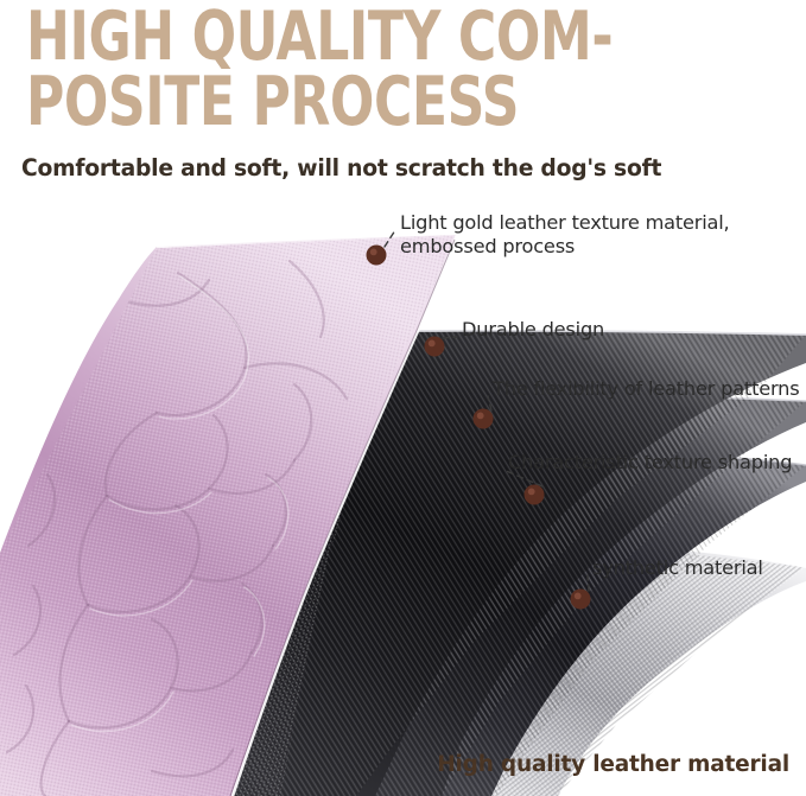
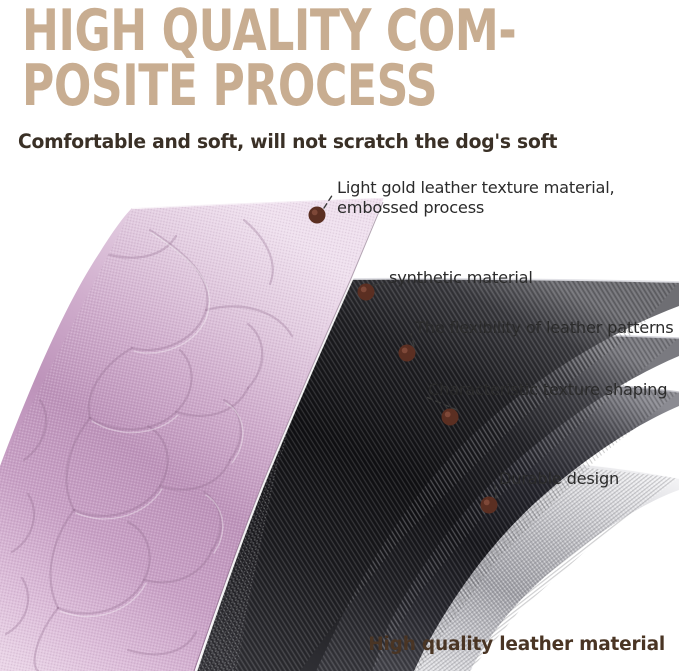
  HIGH QUALITY COM-
  POSITE PROCESS
  Comfortable and soft, will not scratch the dog's soft
  Light gold leather texture material,
  embossed process
- Durable design
+ synthetic material
  The flexibility of leather patterns
  Characteristic texture shaping
- synthetic material
+ Durable design
  High quality leather material
